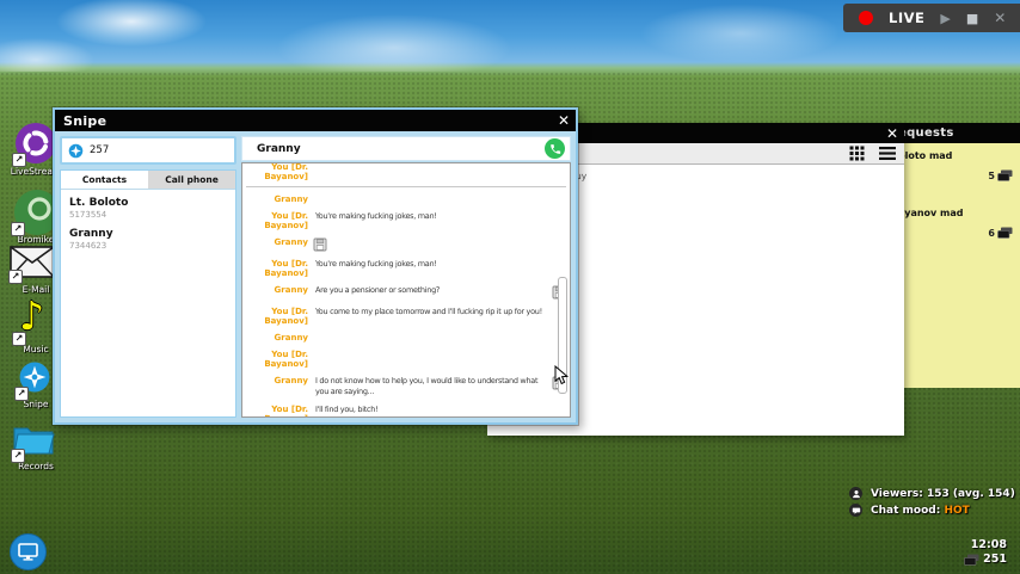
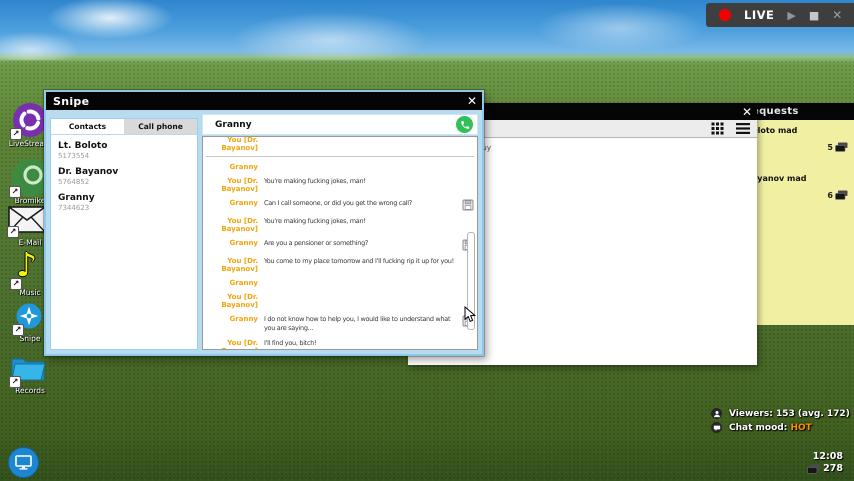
  ↗
  LiveStrea
  ↗
  Bromik
  ↗
  E-Mail
  ♪
  ↗
  Music
  ↗
  Snipe
  ↗
  Records
  ✕
  uy
  quests
  loto mad
  5
  yanov mad
  6
  Snipe
  ✕
- 257
  Contacts
  Call phone
  Lt. Boloto
  5173554
+ Dr. Bayanov
+ 5764852
  Granny
  7344623
  Granny
  You [Dr. Bayanov]
  Granny
  You [Dr. Bayanov]
  You're making fucking jokes, man!
  Granny
+ Can I call someone, or did you get the wrong call?
  You [Dr. Bayanov]
  You're making fucking jokes, man!
  Granny
  Are you a pensioner or something?
  You [Dr. Bayanov]
  You come to my place tomorrow and I'll fucking rip it up for you!
  Granny
  You [Dr. Bayanov]
  Granny
  I do not know how to help you, I would like to understand what you are saying...
  I'll find you, bitch!
  LIVE
  ▶
  ■
  ✕
- Viewers: 153 (avg. 154)
+ Viewers: 153 (avg. 172)
  Chat mood: HOT
  12:08
- 251
+ 278
